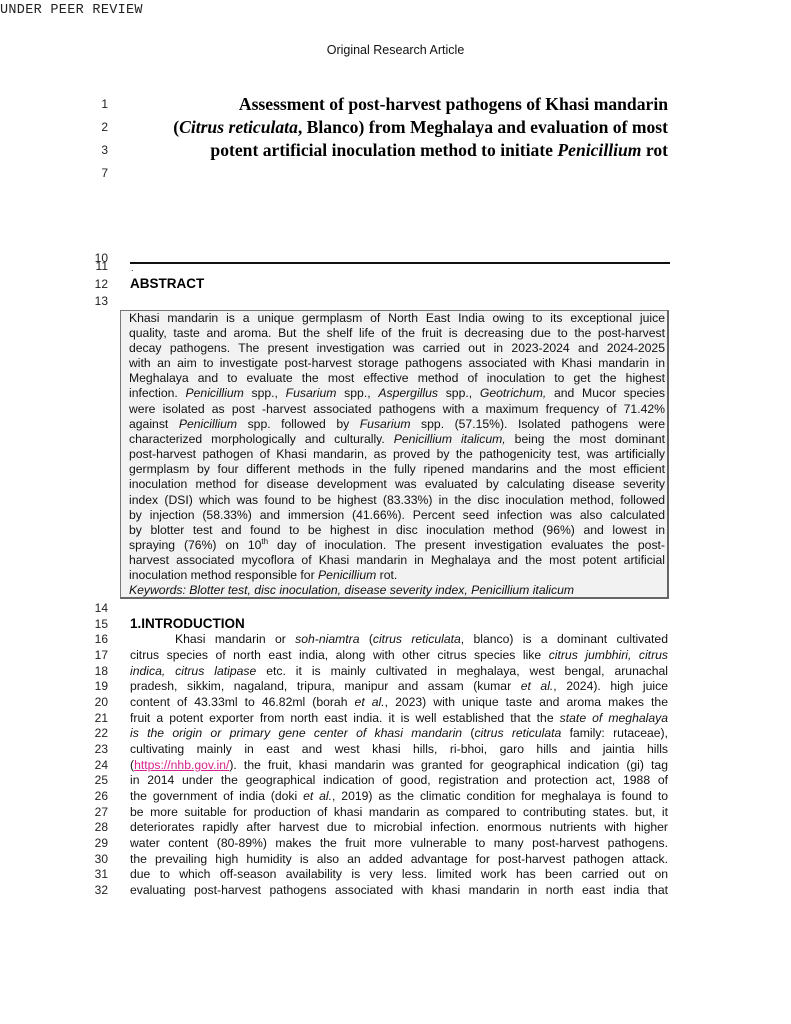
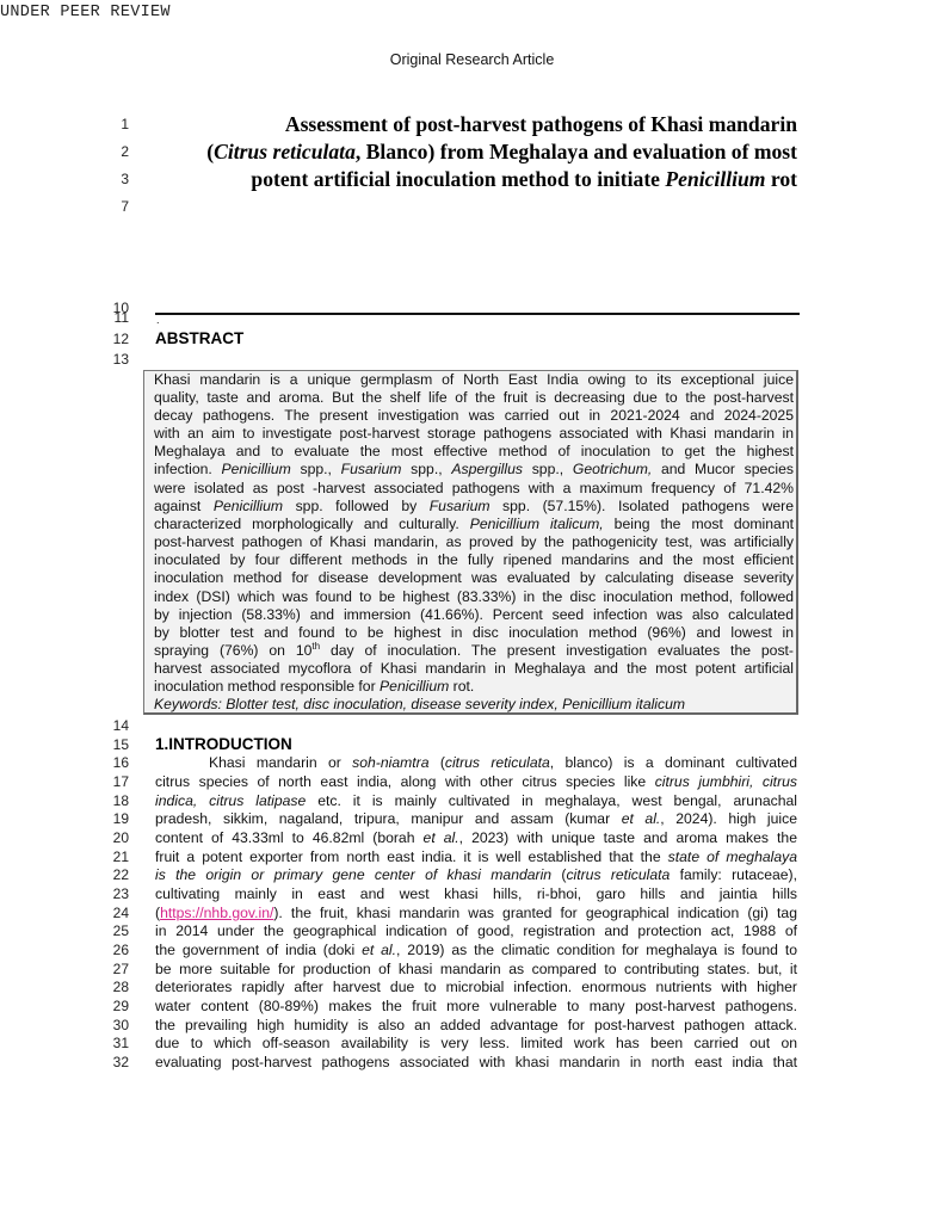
  UNDER PEER REVIEW
  Original Research Article
  1
  2
  3
  7
  10
  11
  12
  13
  14
  15
  16
  17
  18
  19
  20
  21
  22
  23
  24
  25
  26
  27
  28
  29
  30
  31
  32
  Assessment of post-harvest pathogens of Khasi mandarin
  (Citrus reticulata, Blanco) from Meghalaya and evaluation of most
  potent artificial inoculation method to initiate Penicillium rot
  .
  ABSTRACT
  Khasi mandarin is a unique germplasm of North East India owing to its exceptional juice
  quality, taste and aroma. But the shelf life of the fruit is decreasing due to the post-harvest
- decay pathogens. The present investigation was carried out in 2023-2024 and 2024-2025
+ decay pathogens. The present investigation was carried out in 2021-2024 and 2024-2025
  with an aim to investigate post-harvest storage pathogens associated with Khasi mandarin in
  Meghalaya and to evaluate the most effective method of inoculation to get the highest
  infection. Penicillium spp., Fusarium spp., Aspergillus spp., Geotrichum, and Mucor species
  were isolated as post -harvest associated pathogens with a maximum frequency of 71.42%
  against Penicillium spp. followed by Fusarium spp. (57.15%). Isolated pathogens were
  characterized morphologically and culturally. Penicillium italicum, being the most dominant
  post-harvest pathogen of Khasi mandarin, as proved by the pathogenicity test, was artificially
- germplasm by four different methods in the fully ripened mandarins and the most efficient
+ inoculated by four different methods in the fully ripened mandarins and the most efficient
  inoculation method for disease development was evaluated by calculating disease severity
  index (DSI) which was found to be highest (83.33%) in the disc inoculation method, followed
  by injection (58.33%) and immersion (41.66%). Percent seed infection was also calculated
  by blotter test and found to be highest in disc inoculation method (96%) and lowest in
  spraying (76%) on 10th day of inoculation. The present investigation evaluates the post-
  harvest associated mycoflora of Khasi mandarin in Meghalaya and the most potent artificial
  inoculation method responsible for Penicillium rot.
  Keywords: Blotter test, disc inoculation, disease severity index, Penicillium italicum
  1.INTRODUCTION
  Khasi mandarin or soh-niamtra (citrus reticulata, blanco) is a dominant cultivated
  citrus species of north east india, along with other citrus species like citrus jumbhiri, citrus
  indica, citrus latipase etc. it is mainly cultivated in meghalaya, west bengal, arunachal
  pradesh, sikkim, nagaland, tripura, manipur and assam (kumar et al., 2024). high juice
  content of 43.33ml to 46.82ml (borah et al., 2023) with unique taste and aroma makes the
  fruit a potent exporter from north east india. it is well established that the state of meghalaya
  is the origin or primary gene center of khasi mandarin (citrus reticulata family: rutaceae),
  cultivating mainly in east and west khasi hills, ri-bhoi, garo hills and jaintia hills
  (https://nhb.gov.in/). the fruit, khasi mandarin was granted for geographical indication (gi) tag
  in 2014 under the geographical indication of good, registration and protection act, 1988 of
  the government of india (doki et al., 2019) as the climatic condition for meghalaya is found to
  be more suitable for production of khasi mandarin as compared to contributing states. but, it
  deteriorates rapidly after harvest due to microbial infection. enormous nutrients with higher
  water content (80-89%) makes the fruit more vulnerable to many post-harvest pathogens.
  the prevailing high humidity is also an added advantage for post-harvest pathogen attack.
  due to which off-season availability is very less. limited work has been carried out on
  evaluating post-harvest pathogens associated with khasi mandarin in north east india that
